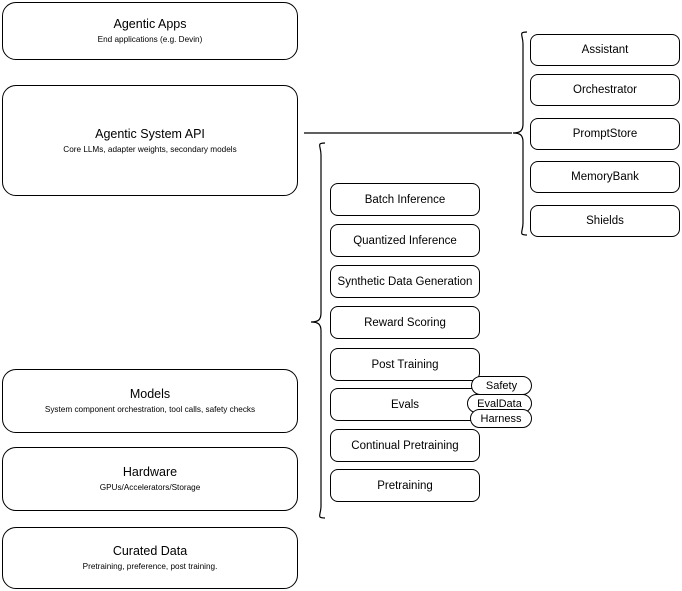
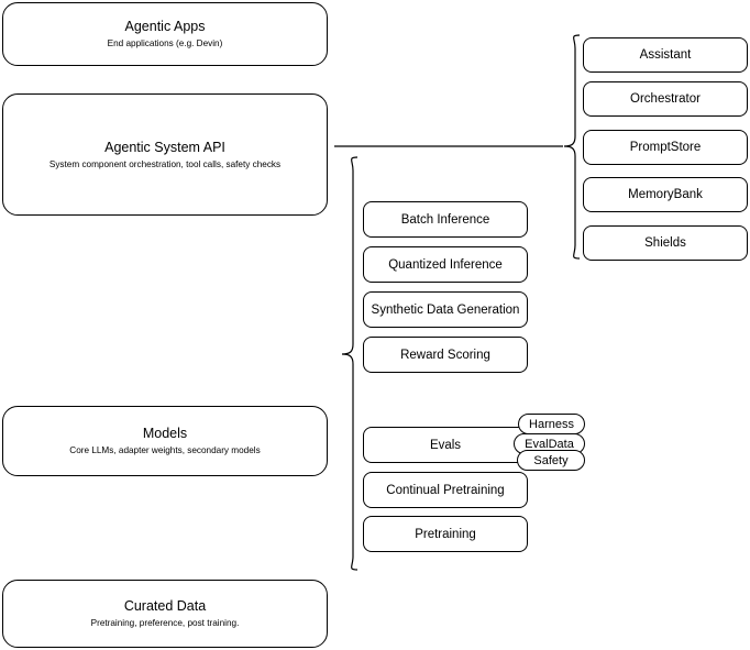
  Agentic Apps
  End applications (e.g. Devin)
  Agentic System API
- Core LLMs, adapter weights, secondary models
+ System component orchestration, tool calls, safety checks
  Models
- System component orchestration, tool calls, safety checks
+ Core LLMs, adapter weights, secondary models
- Hardware
- GPUs/Accelerators/Storage
  Curated Data
  Pretraining, preference, post training.
  Assistant
  Orchestrator
  PromptStore
  MemoryBank
  Shields
  Batch Inference
  Quantized Inference
  Synthetic Data Generation
  Reward Scoring
- Post Training
  Evals
  Continual Pretraining
  Pretraining
- Safety
+ Harness
  EvalData
- Harness
+ Safety
